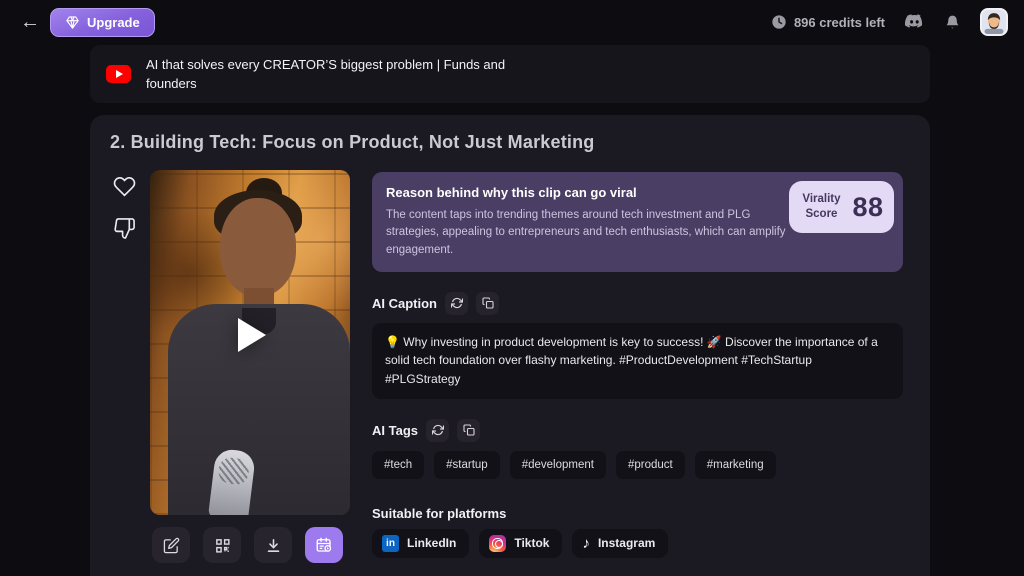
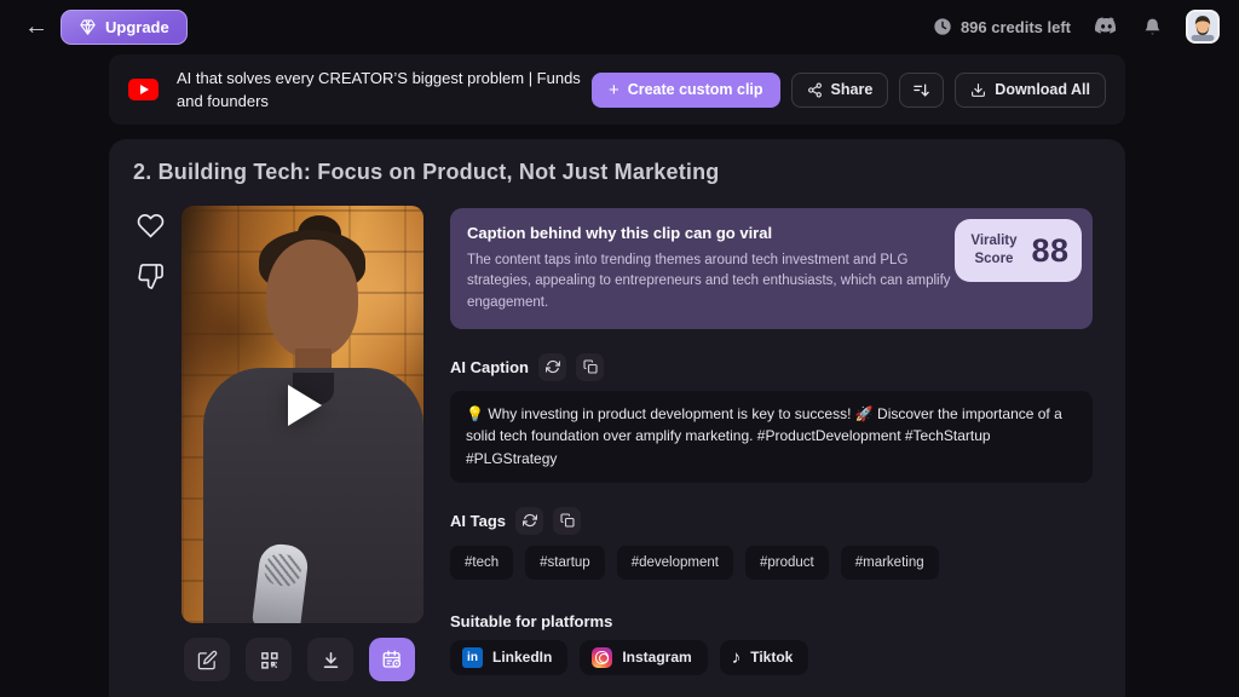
  ←
  Upgrade
  896 credits left
  AI that solves every CREATOR’S biggest problem | Funds and founders
+ +
+ Create custom clip
+ Share
+ Download All
  2. Building Tech: Focus on Product, Not Just Marketing
- Reason behind why this clip can go viral
+ Caption behind why this clip can go viral
  The content taps into trending themes around tech investment and PLG strategies, appealing to entrepreneurs and tech enthusiasts, which can amplify engagement.
  Virality Score
  88
  AI Caption
- 💡 Why investing in product development is key to success! 🚀 Discover the importance of a solid tech foundation over flashy marketing. #ProductDevelopment #TechStartup #PLGStrategy
+ 💡 Why investing in product development is key to success! 🚀 Discover the importance of a solid tech foundation over amplify marketing. #ProductDevelopment #TechStartup #PLGStrategy
  AI Tags
  #tech
  #startup
  #development
  #product
  #marketing
  Suitable for platforms
  in
  LinkedIn
- Tiktok
+ Instagram
  ♪
- Instagram
+ Tiktok
